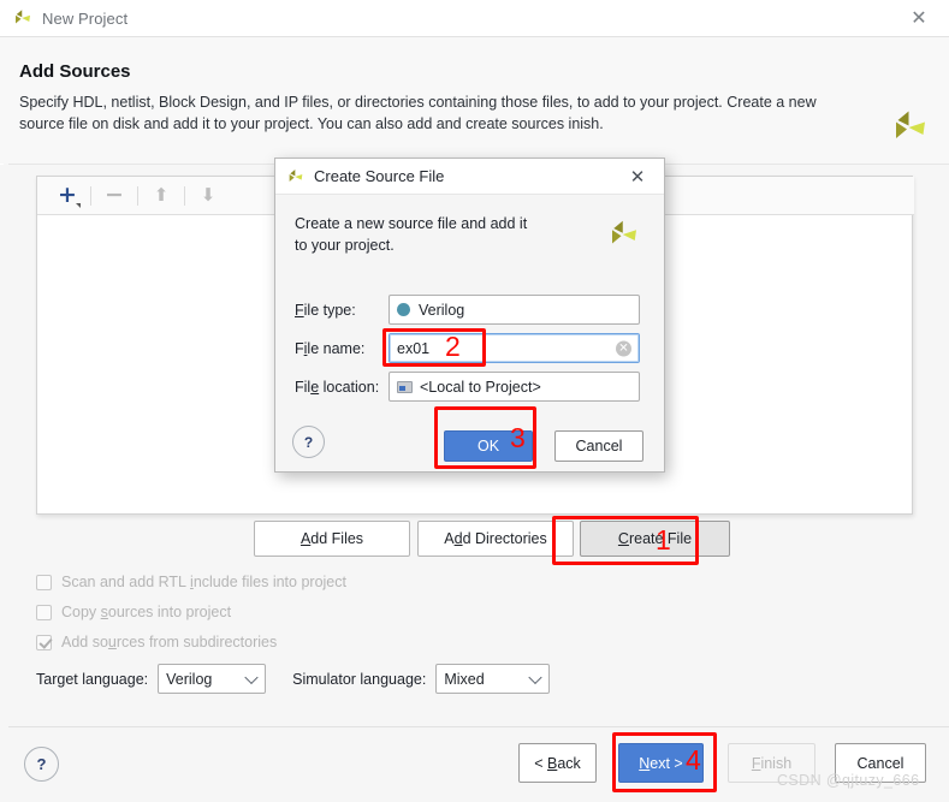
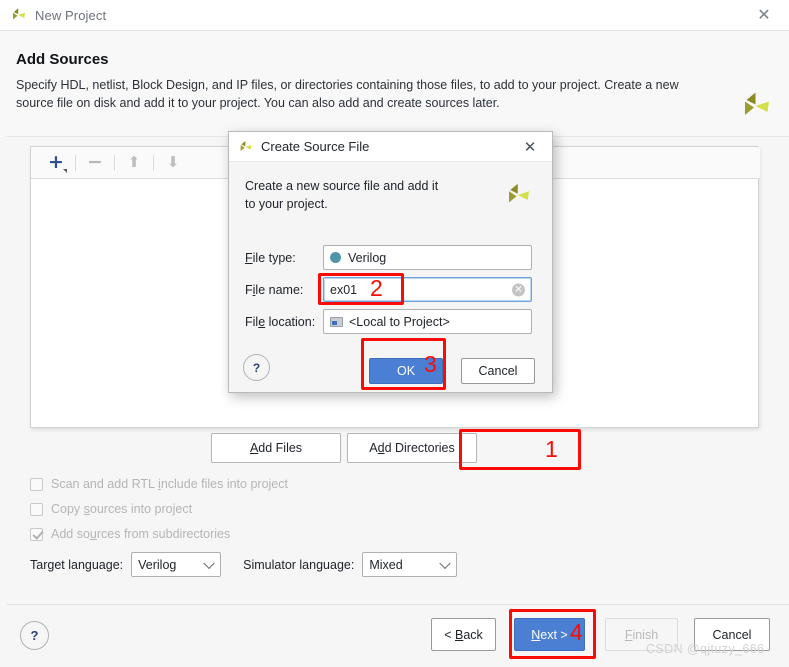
  New Project
  ✕
  Add Sources
- Specify HDL, netlist, Block Design, and IP files, or directories containing those files, to add to your project. Create a new source file on disk and add it to your project. You can also add and create sources inish.
+ Specify HDL, netlist, Block Design, and IP files, or directories containing those files, to add to your project. Create a new source file on disk and add it to your project. You can also add and create sources later.
  +
  −
  ⬆
  ⬇
  Add Files
  Add Directories
- Create File
  Scan and add RTL include files into project
  Copy sources into project
  Add sources from subdirectories
  Target language:
  Verilog
  Simulator language:
  Mixed
  ?
  < Back
  Next >
  Finish
  Cancel
  CSDN @qjtuzy_666
  Create Source File
  ✕
  Create a new source file and add it to your project.
  File type:
  Verilog
  File name:
  ex01
  ✕
  File location:
  <Local to Project>
  ?
  OK
  Cancel
  1
  2
  3
  4
